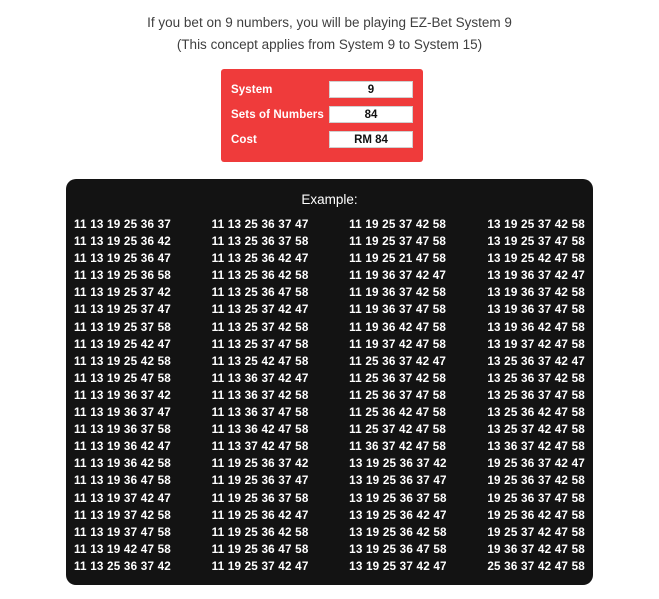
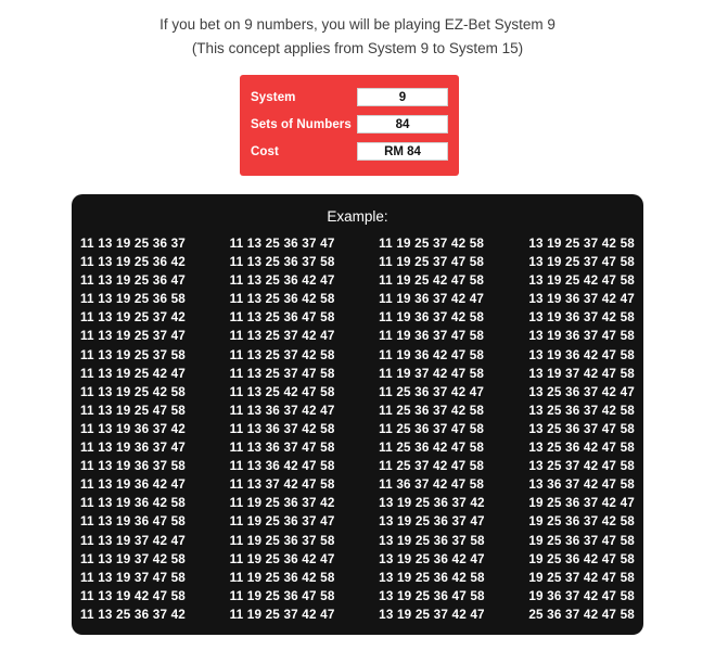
  If you bet on 9 numbers, you will be playing EZ-Bet System 9
  (This concept applies from System 9 to System 15)
  System
  9
  Sets of Numbers
  84
  Cost
  RM 84
  Example:
  11 13 19 25 36 37
  11 13 19 25 36 42
  11 13 19 25 36 47
  11 13 19 25 36 58
  11 13 19 25 37 42
  11 13 19 25 37 47
  11 13 19 25 37 58
  11 13 19 25 42 47
  11 13 19 25 42 58
  11 13 19 25 47 58
  11 13 19 36 37 42
  11 13 19 36 37 47
  11 13 19 36 37 58
  11 13 19 36 42 47
  11 13 19 36 42 58
  11 13 19 36 47 58
  11 13 19 37 42 47
  11 13 19 37 42 58
  11 13 19 37 47 58
  11 13 19 42 47 58
  11 13 25 36 37 42
  11 13 25 36 37 47
  11 13 25 36 37 58
  11 13 25 36 42 47
  11 13 25 36 42 58
  11 13 25 36 47 58
  11 13 25 37 42 47
  11 13 25 37 42 58
  11 13 25 37 47 58
  11 13 25 42 47 58
  11 13 36 37 42 47
  11 13 36 37 42 58
  11 13 36 37 47 58
  11 13 36 42 47 58
  11 13 37 42 47 58
  11 19 25 36 37 42
  11 19 25 36 37 47
  11 19 25 36 37 58
  11 19 25 36 42 47
  11 19 25 36 42 58
  11 19 25 36 47 58
  11 19 25 37 42 47
  11 19 25 37 42 58
  11 19 25 37 47 58
- 11 19 25 21 47 58
+ 11 19 25 42 47 58
  11 19 36 37 42 47
  11 19 36 37 42 58
  11 19 36 37 47 58
  11 19 36 42 47 58
  11 19 37 42 47 58
  11 25 36 37 42 47
  11 25 36 37 42 58
  11 25 36 37 47 58
  11 25 36 42 47 58
  11 25 37 42 47 58
  11 36 37 42 47 58
  13 19 25 36 37 42
  13 19 25 36 37 47
  13 19 25 36 37 58
  13 19 25 36 42 47
  13 19 25 36 42 58
  13 19 25 36 47 58
  13 19 25 37 42 47
  13 19 25 37 42 58
  13 19 25 37 47 58
  13 19 25 42 47 58
  13 19 36 37 42 47
  13 19 36 37 42 58
  13 19 36 37 47 58
  13 19 36 42 47 58
  13 19 37 42 47 58
  13 25 36 37 42 47
  13 25 36 37 42 58
  13 25 36 37 47 58
  13 25 36 42 47 58
  13 25 37 42 47 58
  13 36 37 42 47 58
  19 25 36 37 42 47
  19 25 36 37 42 58
  19 25 36 37 47 58
  19 25 36 42 47 58
  19 25 37 42 47 58
  19 36 37 42 47 58
  25 36 37 42 47 58
